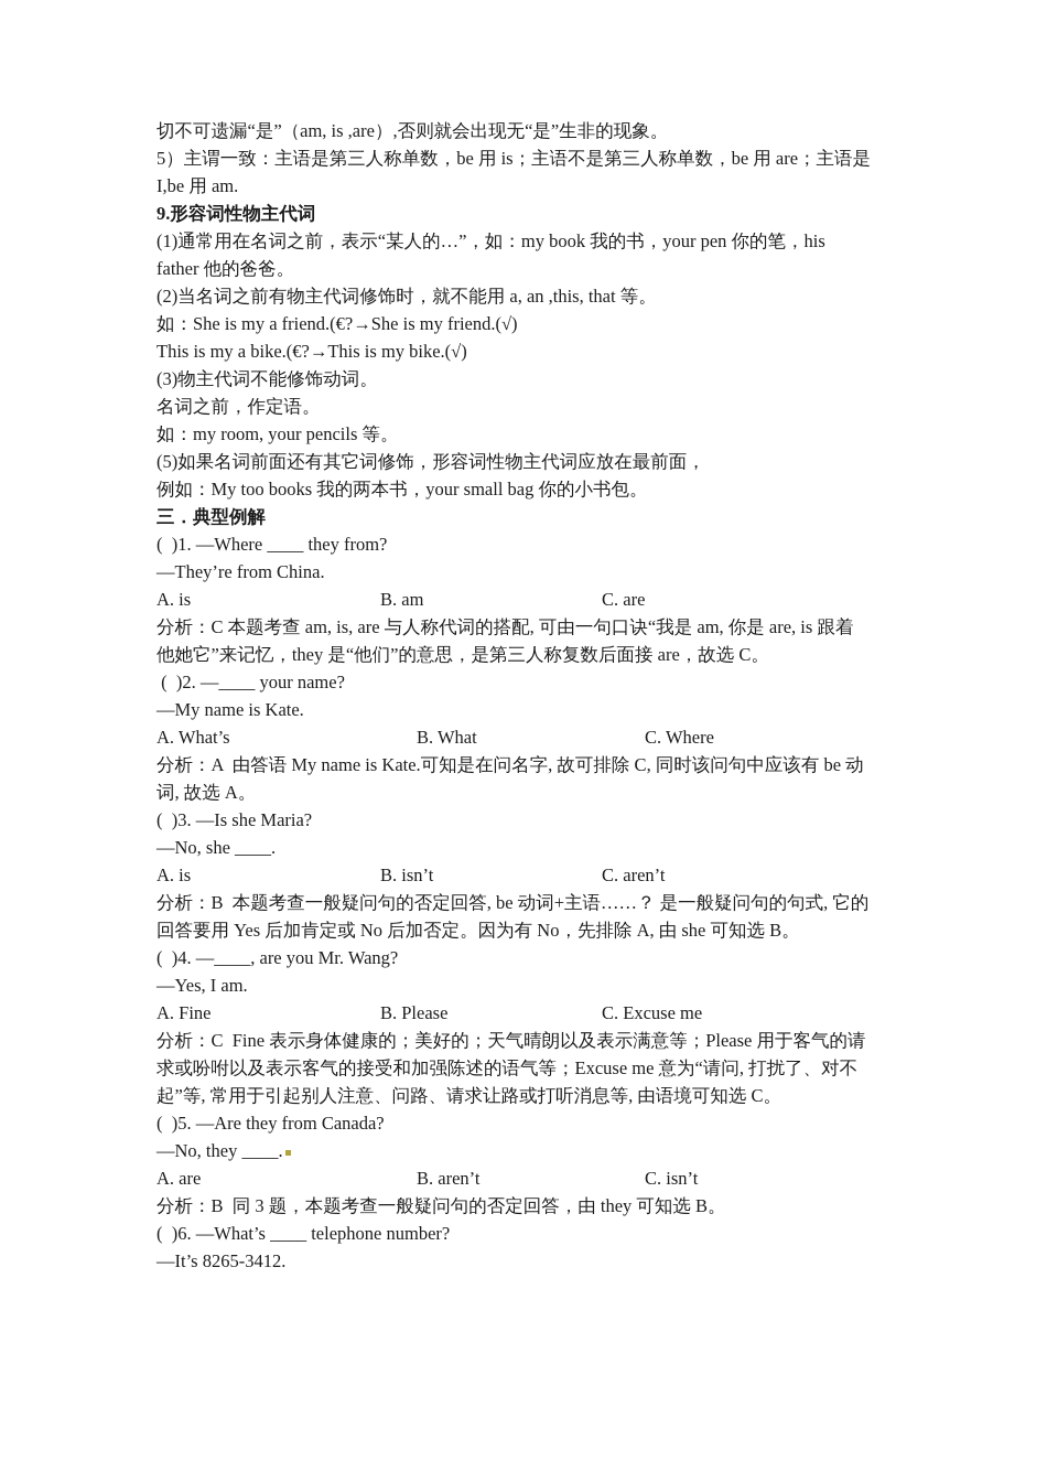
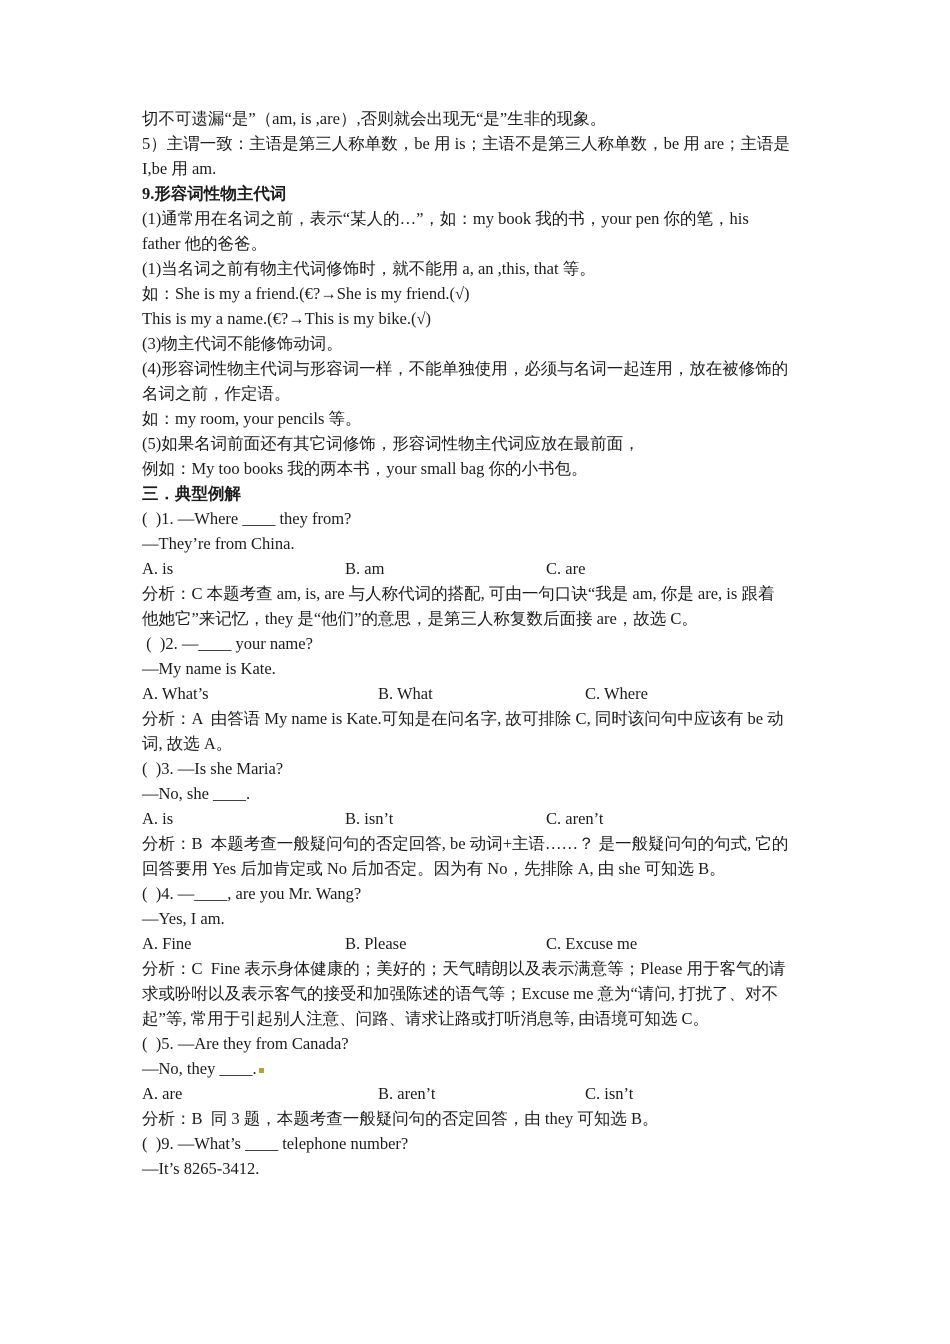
  切不可遗漏“是”（am, is ,are）,否则就会出现无“是”生非的现象。
  5）主谓一致：主语是第三人称单数，be 用 is；主语不是第三人称单数，be 用 are；主语是
  I,be 用 am.
  9.形容词性物主代词
  (1)通常用在名词之前，表示“某人的…”，如：my book 我的书，your pen 你的笔，his
  father 他的爸爸。
- (2)当名词之前有物主代词修饰时，就不能用 a, an ,this, that 等。
+ (1)当名词之前有物主代词修饰时，就不能用 a, an ,this, that 等。
  如：She is my a friend.(€?→She is my friend.(√)
- This is my a bike.(€?→This is my bike.(√)
+ This is my a name.(€?→This is my bike.(√)
  (3)物主代词不能修饰动词。
+ (4)形容词性物主代词与形容词一样，不能单独使用，必须与名词一起连用，放在被修饰的
  名词之前，作定语。
  如：my room, your pencils 等。
  (5)如果名词前面还有其它词修饰，形容词性物主代词应放在最前面，
  例如：My too books 我的两本书，your small bag 你的小书包。
  三．典型例解
  ( )1. —Where ____ they from?
  —They’re from China.
  A. is
  B. am
  C. are
  分析：C 本题考查 am, is, are 与人称代词的搭配, 可由一句口诀“我是 am, 你是 are, is 跟着
  他她它”来记忆，they 是“他们”的意思，是第三人称复数后面接 are，故选 C。
  ( )2. —____ your name?
  —My name is Kate.
  A. What’s
  B. What
  C. Where
  分析：A 由答语 My name is Kate.可知是在问名字, 故可排除 C, 同时该问句中应该有 be 动
  词, 故选 A。
  ( )3. —Is she Maria?
  —No, she ____.
  A. is
  B. isn’t
  C. aren’t
  分析：B 本题考查一般疑问句的否定回答, be 动词+主语……？ 是一般疑问句的句式, 它的
  回答要用 Yes 后加肯定或 No 后加否定。因为有 No，先排除 A, 由 she 可知选 B。
  ( )4. —____, are you Mr. Wang?
  —Yes, I am.
  A. Fine
  B. Please
  C. Excuse me
  分析：C Fine 表示身体健康的；美好的；天气晴朗以及表示满意等；Please 用于客气的请
  求或吩咐以及表示客气的接受和加强陈述的语气等；Excuse me 意为“请问, 打扰了、对不
  起”等, 常用于引起别人注意、问路、请求让路或打听消息等, 由语境可知选 C。
  ( )5. —Are they from Canada?
  —No, they ____.
  A. are
  B. aren’t
  C. isn’t
  分析：B 同 3 题，本题考查一般疑问句的否定回答，由 they 可知选 B。
- ( )6. —What’s ____ telephone number?
+ ( )9. —What’s ____ telephone number?
  —It’s 8265-3412.
